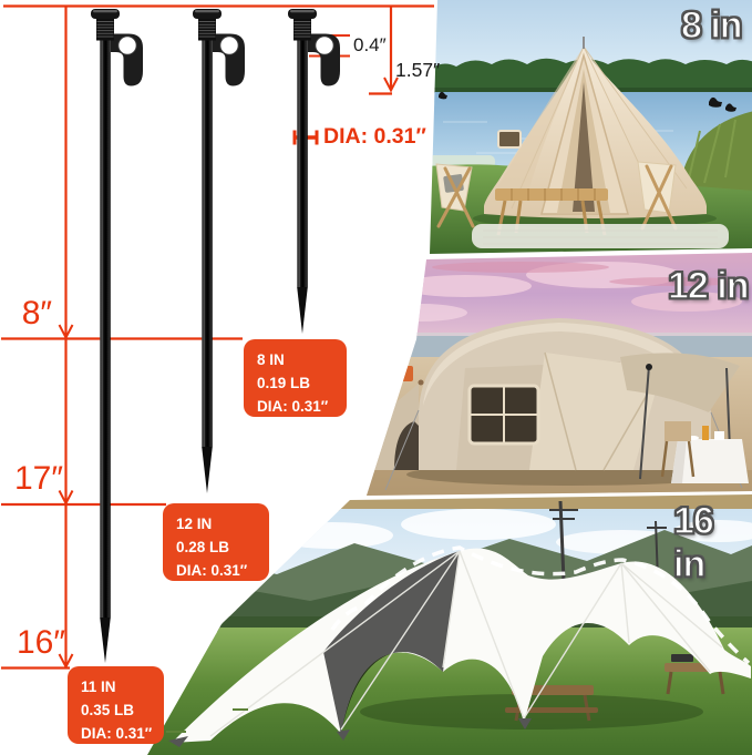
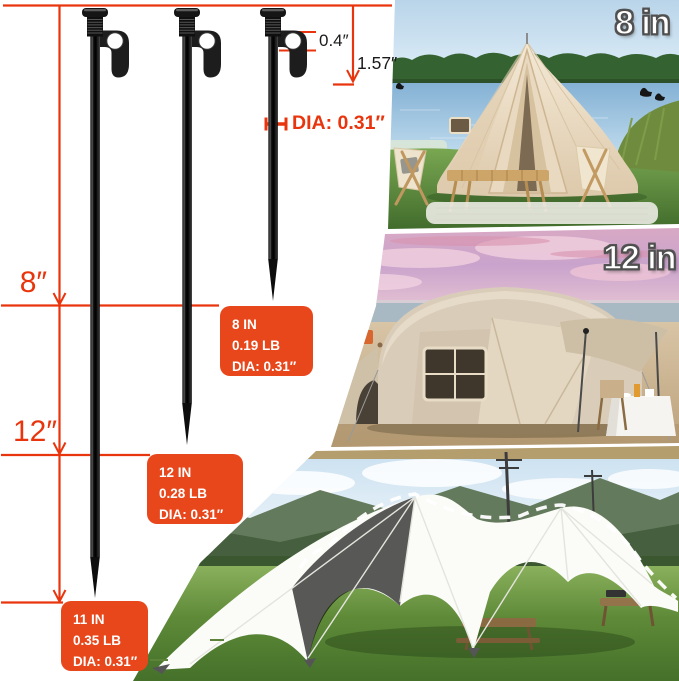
  8 in
  12 in
- 16 in
  0.4″
  1.57″
  DIA: 0.31″
  8″
- 17″
+ 12″
- 16″
  8 IN
  0.19 LB
  DIA: 0.31″
  12 IN
  0.28 LB
  DIA: 0.31″
  11 IN
  0.35 LB
  DIA: 0.31″
